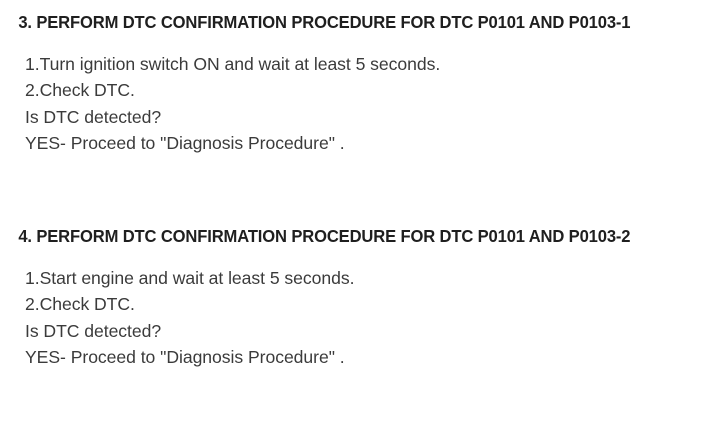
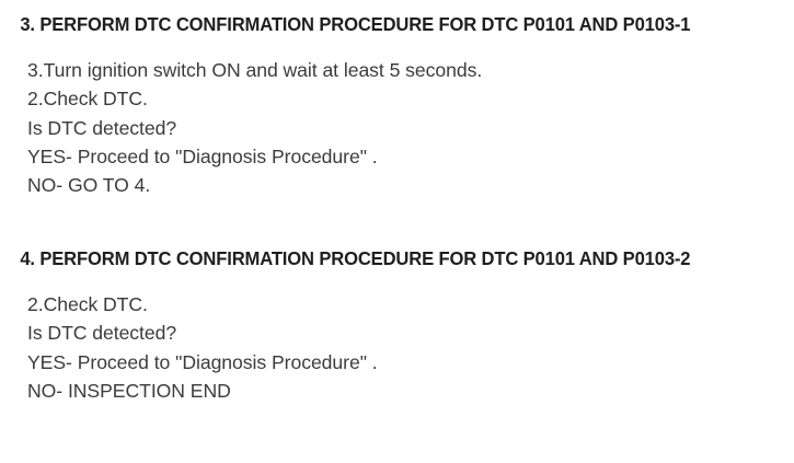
  3. PERFORM DTC CONFIRMATION PROCEDURE FOR DTC P0101 AND P0103-1
- 1.Turn ignition switch ON and wait at least 5 seconds.
+ 3.Turn ignition switch ON and wait at least 5 seconds.
  2.Check DTC.
  Is DTC detected?
  YES- Proceed to "Diagnosis Procedure" .
+ NO- GO TO 4.
  4. PERFORM DTC CONFIRMATION PROCEDURE FOR DTC P0101 AND P0103-2
- 1.Start engine and wait at least 5 seconds.
  2.Check DTC.
  Is DTC detected?
  YES- Proceed to "Diagnosis Procedure" .
+ NO- INSPECTION END
